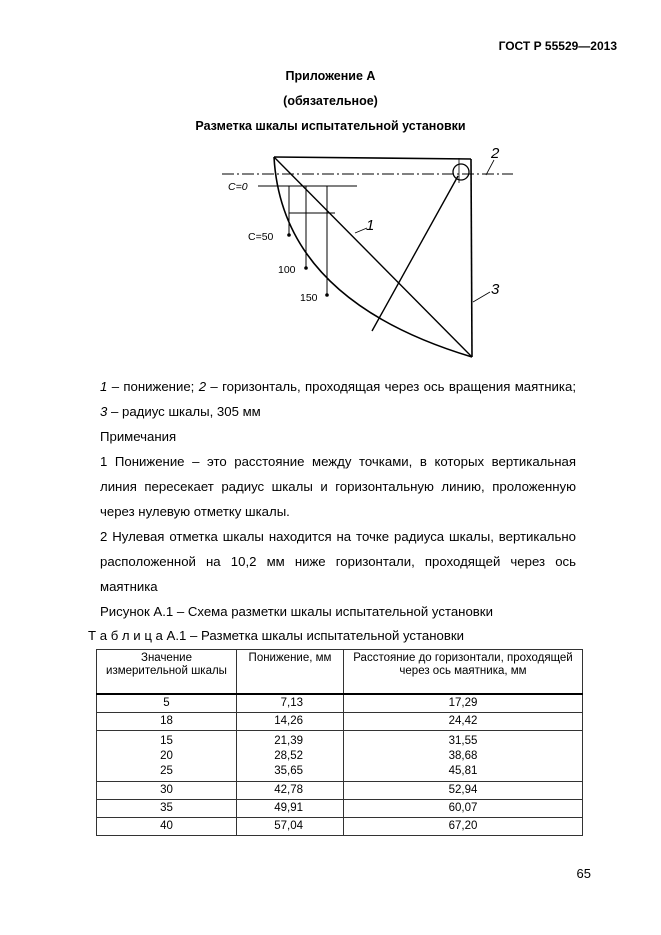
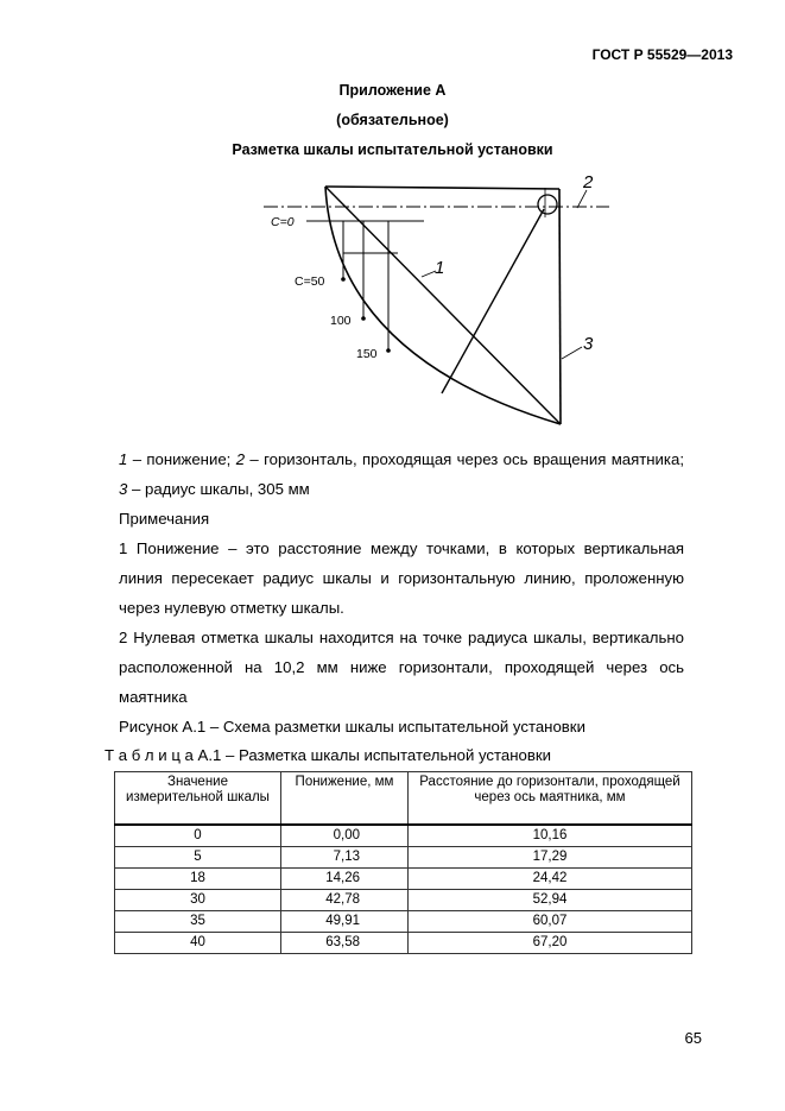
  ГОСТ Р 55529—2013
  Приложение А
  (обязательное)
  Разметка шкалы испытательной установки
  C=0
  C=50
  100
  150
  1
  2
  3
  1 – понижение; 2 – горизонталь, проходящая через ось вращения маятника; 3 – радиус шкалы, 305 мм
  Примечания
  1 Понижение – это расстояние между точками, в которых вертикальная линия пересекает радиус шкалы и горизонтальную линию, проложенную через нулевую отметку шкалы.
  2 Нулевая отметка шкалы находится на точке радиуса шкалы, вертикально расположенной на 10,2 мм ниже горизонтали, проходящей через ось маятника
  Рисунок А.1 – Схема разметки шкалы испытательной установки
  Т а б л и ц а А.1 – Разметка шкалы испытательной установки
  Значение измерительной шкалы	Понижение, мм	Расстояние до горизонтали, проходящей через ось маятника, мм
+ 0	0,00	10,16
  5	7,13	17,29
  18	14,26	24,42
- 152025	21,3928,5235,65	31,5538,6845,81
  30	42,78	52,94
  35	49,91	60,07
- 40	57,04	67,20
+ 40	63,58	67,20
  65
